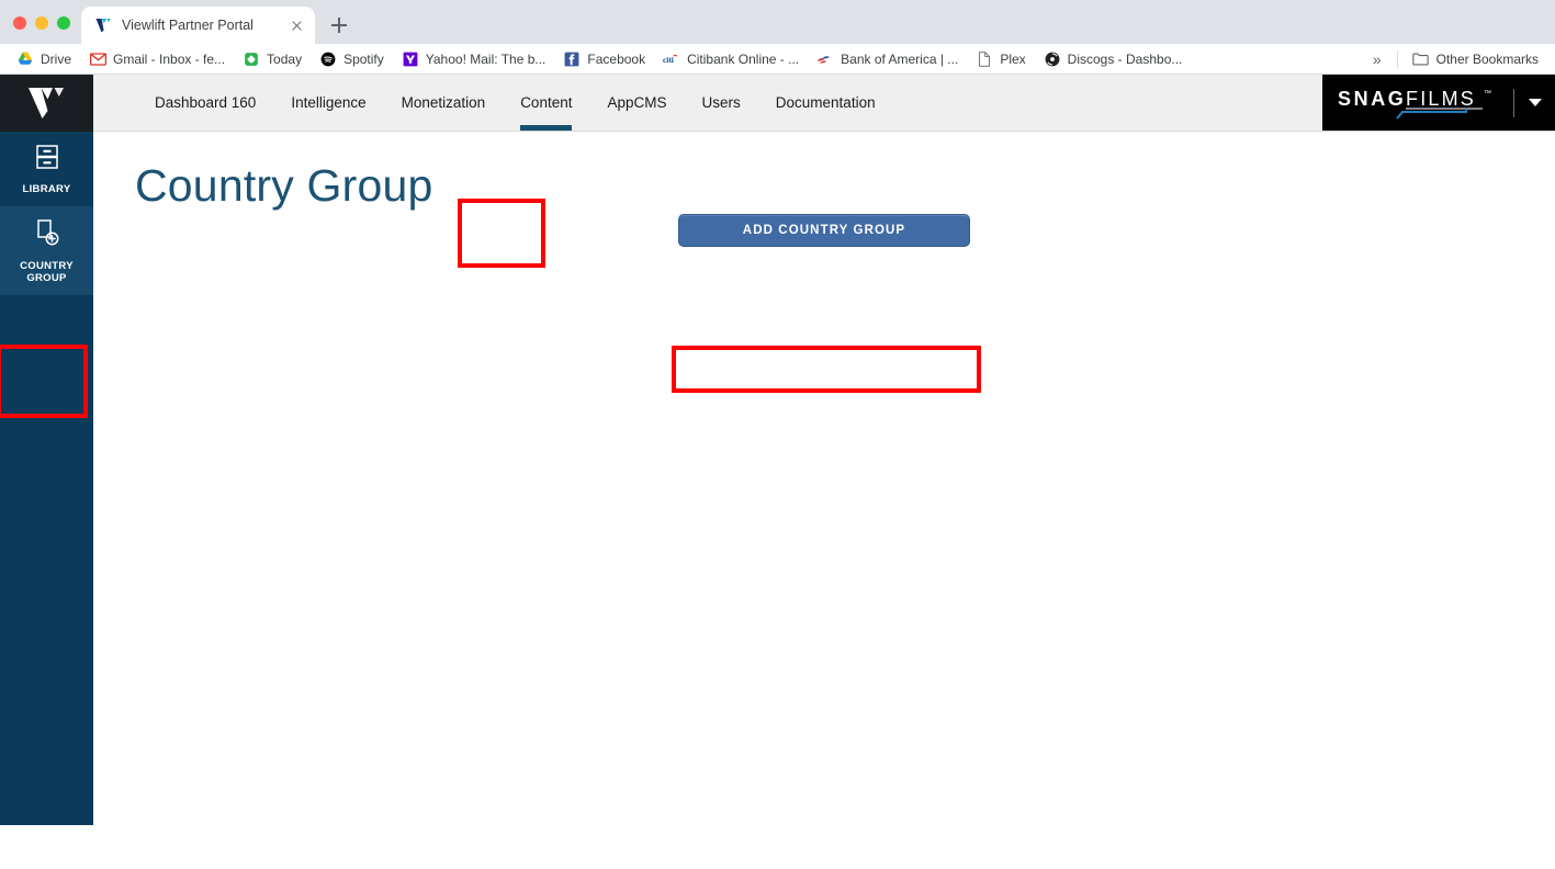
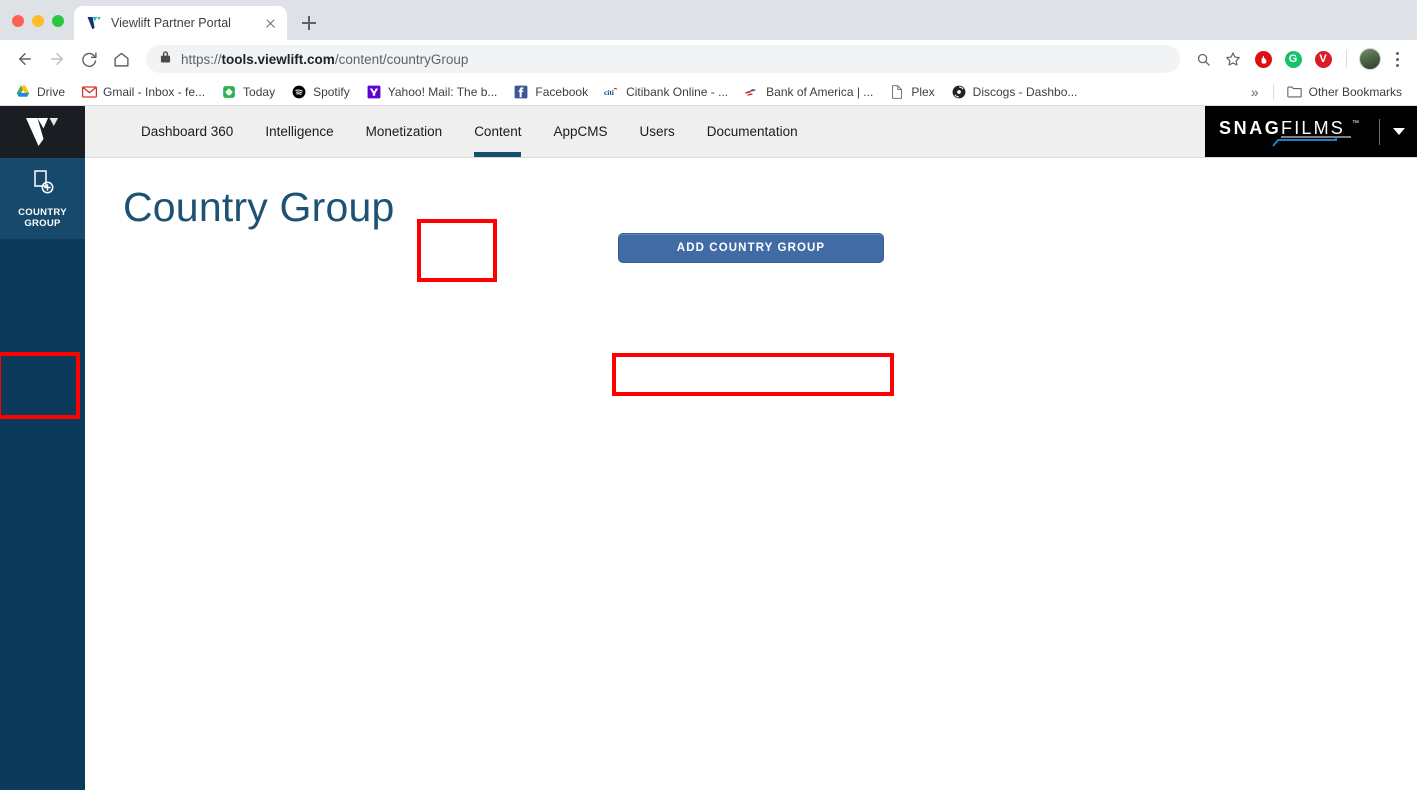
  Viewlift Partner Portal
+ https://tools.viewlift.com/content/countryGroup
+ G
+ V
  Drive
  Gmail - Inbox - fe...
  Today
  Spotify
  Yahoo! Mail: The b...
  Facebook
  citi
  Citibank Online - ...
  Bank of America | ...
  Plex
  Discogs - Dashbo...
  »
  Other Bookmarks
- LIBRARY
  COUNTRY
  GROUP
- Dashboard 160
+ Dashboard 360
  Intelligence
  Monetization
  Content
  AppCMS
  Users
  Documentation
  SNAG
  FILMS
  Country Group
  ADD COUNTRY GROUP
